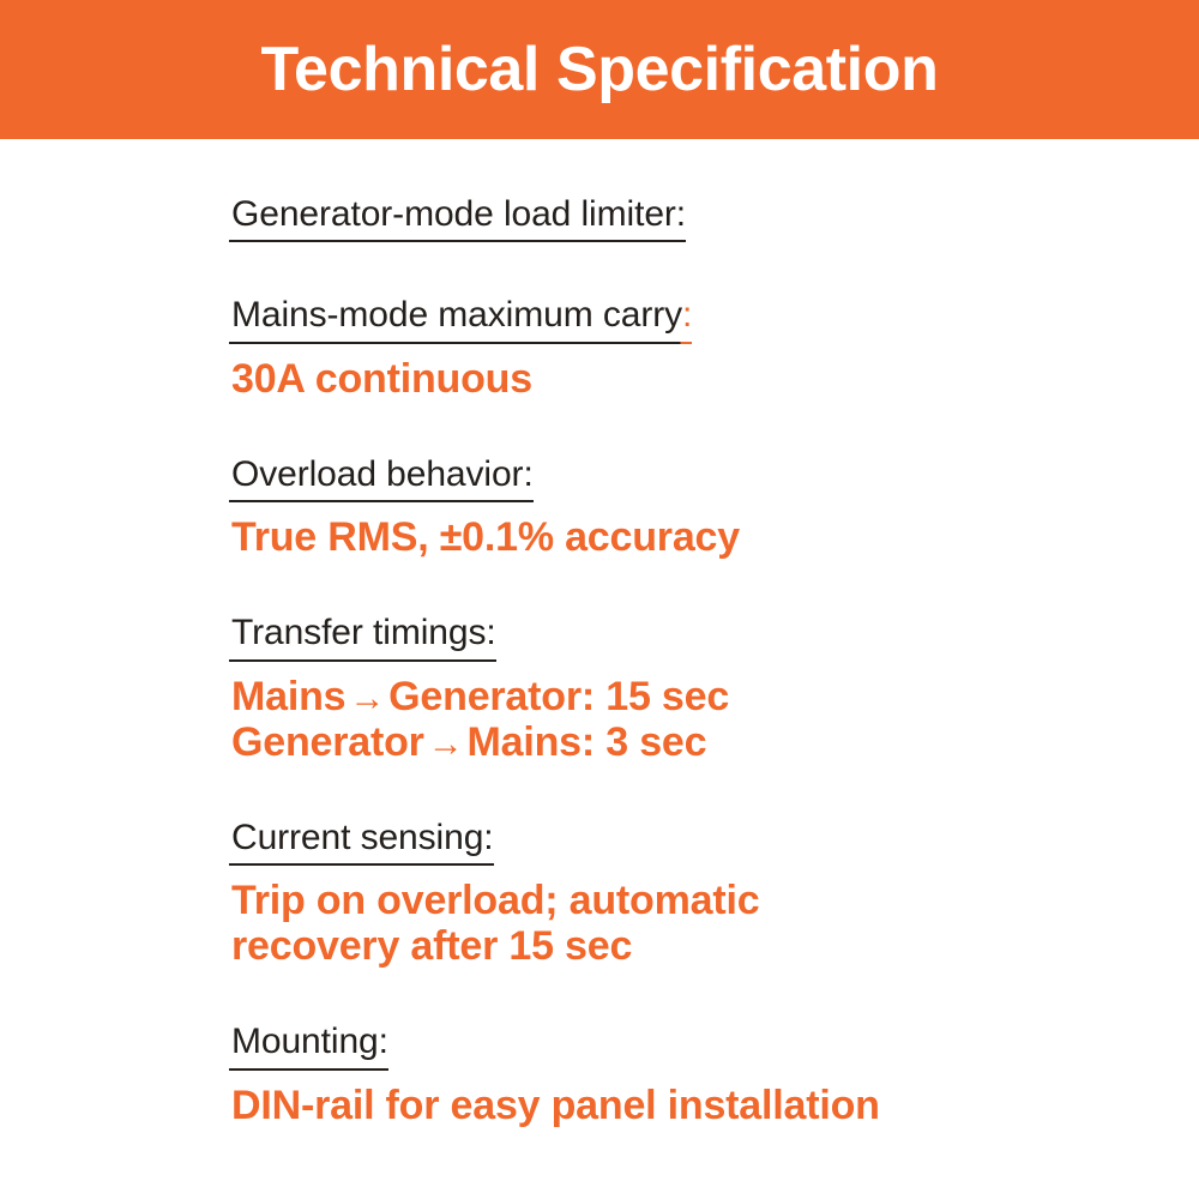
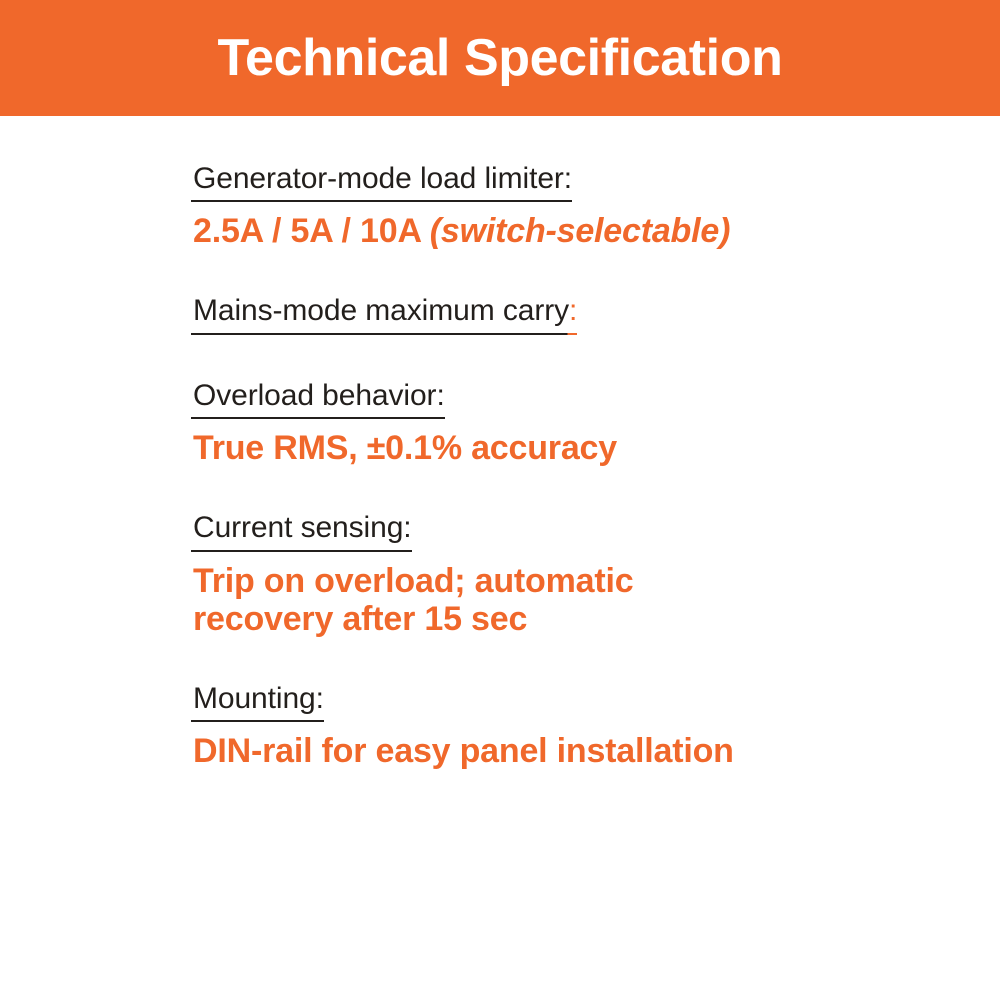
  Technical Specification
  Generator-mode load limiter:
+ 2.5A / 5A / 10A (switch-selectable)
  Mains-mode maximum carry:
- 30A continuous
  Overload behavior:
  True RMS, ±0.1% accuracy
- Transfer timings:
- Mains→Generator: 15 sec
- Generator→Mains: 3 sec
  Current sensing:
  Trip on overload; automatic recovery after 15 sec
  Mounting:
  DIN-rail for easy panel installation
